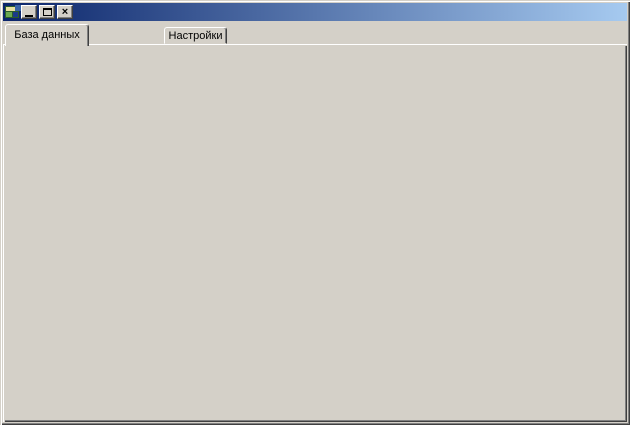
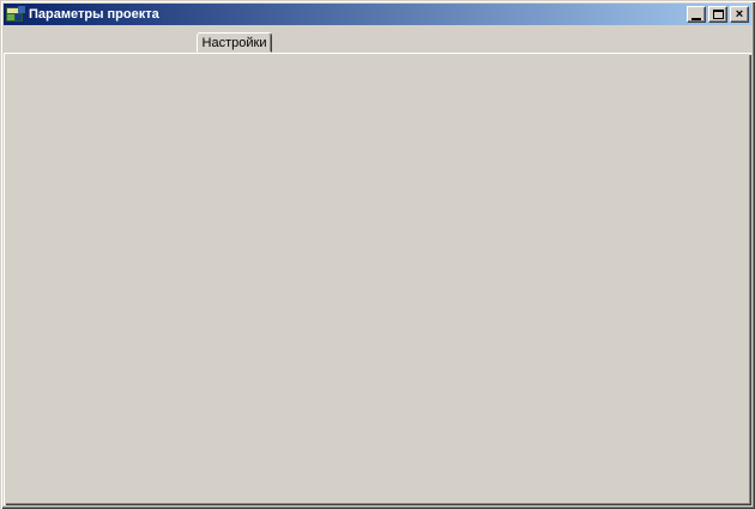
+ Параметры проекта
  ×
- База данных
  Настройки
